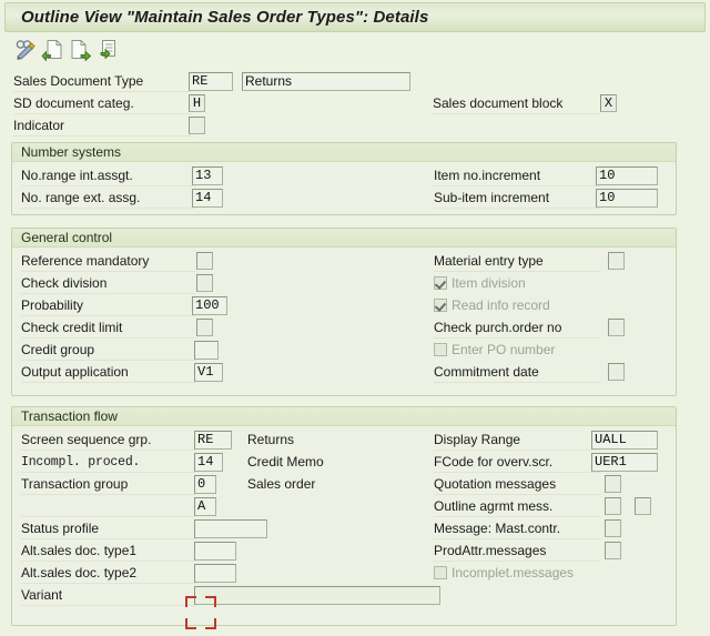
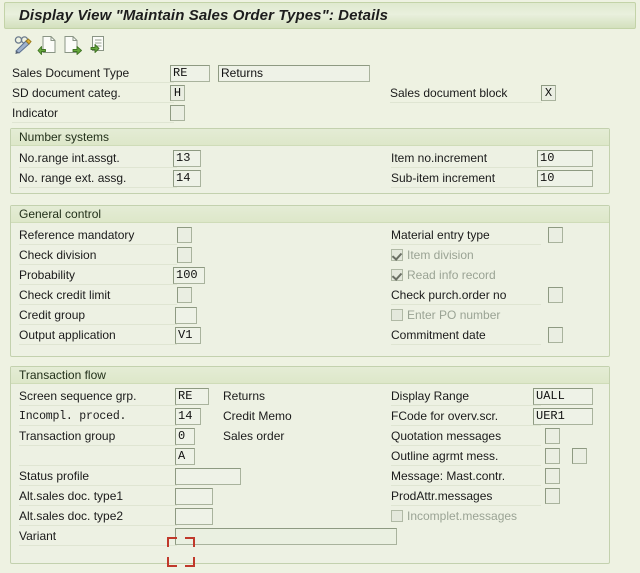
- Outline View "Maintain Sales Order Types": Details
+ Display View "Maintain Sales Order Types": Details
  Sales Document Type
  RE
  Returns
  SD document categ.
  H
  Sales document block
  X
  Indicator
  Number systems
  No.range int.assgt.
  13
  No. range ext. assg.
  14
  Item no.increment
  10
  Sub-item increment
  10
  General control
  Reference mandatory
  Check division
  Probability
  100
  Check credit limit
  Credit group
  Output application
  V1
  Material entry type
  Item division
  Read info record
  Check purch.order no
  Enter PO number
  Commitment date
  Transaction flow
  Screen sequence grp.
  RE
  Returns
  Incompl. proced.
  14
  Credit Memo
  Transaction group
  0
  Sales order
  A
  Status profile
  Alt.sales doc. type1
  Alt.sales doc. type2
  Variant
  Display Range
  UALL
  FCode for overv.scr.
  UER1
  Quotation messages
  Outline agrmt mess.
  Message: Mast.contr.
  ProdAttr.messages
  Incomplet.messages
